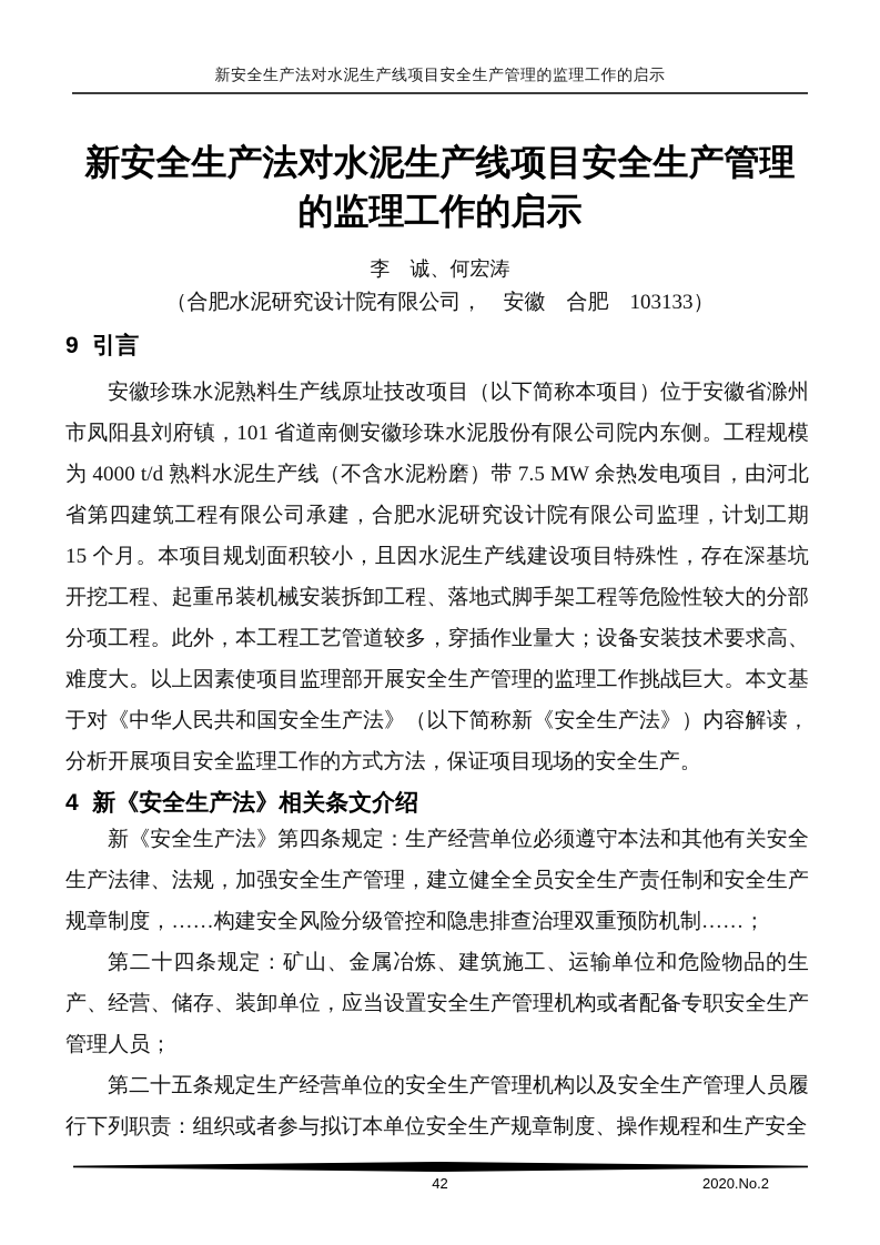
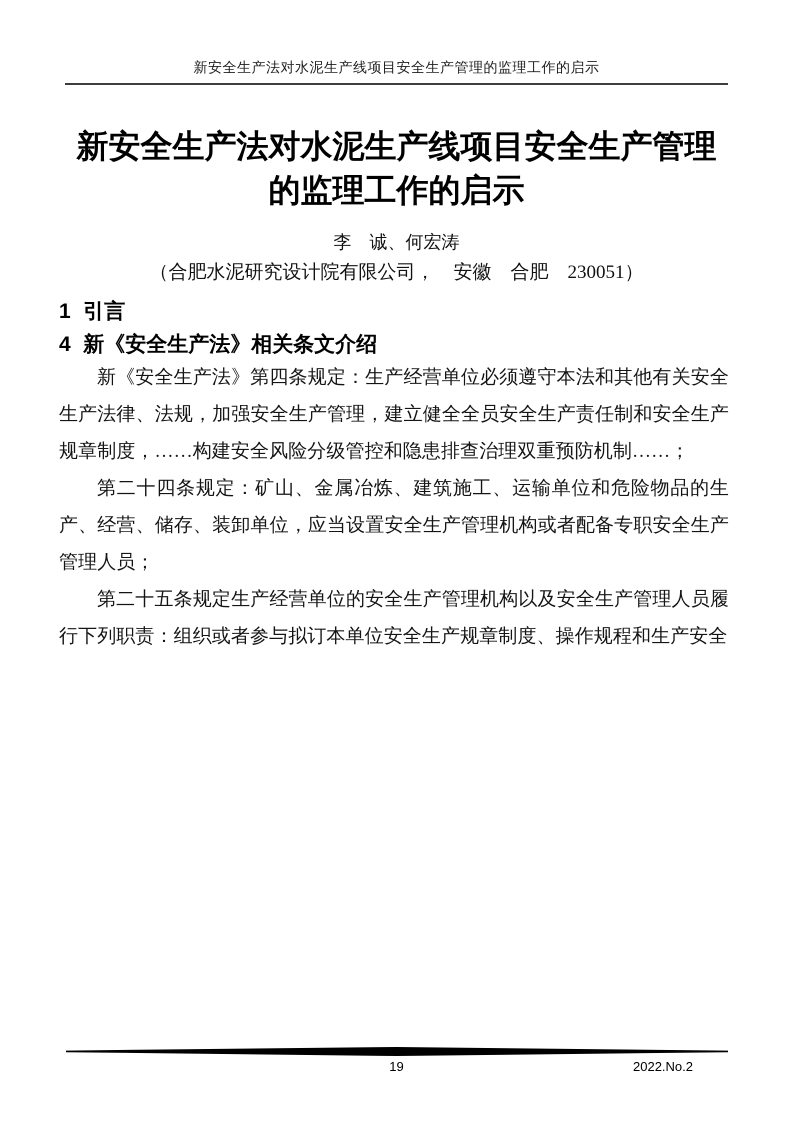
  新安全生产法对水泥生产线项目安全生产管理的监理工作的启示
  新安全生产法对水泥生产线项目安全生产管理
  的监理工作的启示
  李 诚、何宏涛
- （合肥水泥研究设计院有限公司， 安徽 合肥 103133）
+ （合肥水泥研究设计院有限公司， 安徽 合肥 230051）
- 9 引言
+ 1 引言
- 安徽珍珠水泥熟料生产线原址技改项目（以下简称本项目）位于安徽省滁州市凤阳县刘府镇，101 省道南侧安徽珍珠水泥股份有限公司院内东侧。工程规模为 4000 t/d 熟料水泥生产线（不含水泥粉磨）带 7.5 MW 余热发电项目，由河北省第四建筑工程有限公司承建，合肥水泥研究设计院有限公司监理，计划工期 15 个月。本项目规划面积较小，且因水泥生产线建设项目特殊性，存在深基坑开挖工程、起重吊装机械安装拆卸工程、落地式脚手架工程等危险性较大的分部分项工程。此外，本工程工艺管道较多，穿插作业量大；设备安装技术要求高、难度大。以上因素使项目监理部开展安全生产管理的监理工作挑战巨大。本文基于对《中华人民共和国安全生产法》（以下简称新《安全生产法》）内容解读，分析开展项目安全监理工作的方式方法，保证项目现场的安全生产。
  4 新《安全生产法》相关条文介绍
  新《安全生产法》第四条规定：生产经营单位必须遵守本法和其他有关安全生产法律、法规，加强安全生产管理，建立健全全员安全生产责任制和安全生产规章制度，……构建安全风险分级管控和隐患排查治理双重预防机制……；
  第二十四条规定：矿山、金属冶炼、建筑施工、运输单位和危险物品的生产、经营、储存、装卸单位，应当设置安全生产管理机构或者配备专职安全生产管理人员；
  第二十五条规定生产经营单位的安全生产管理机构以及安全生产管理人员履行下列职责：组织或者参与拟订本单位安全生产规章制度、操作规程和生产安全
- 42
+ 19
- 2020.No.2
+ 2022.No.2
